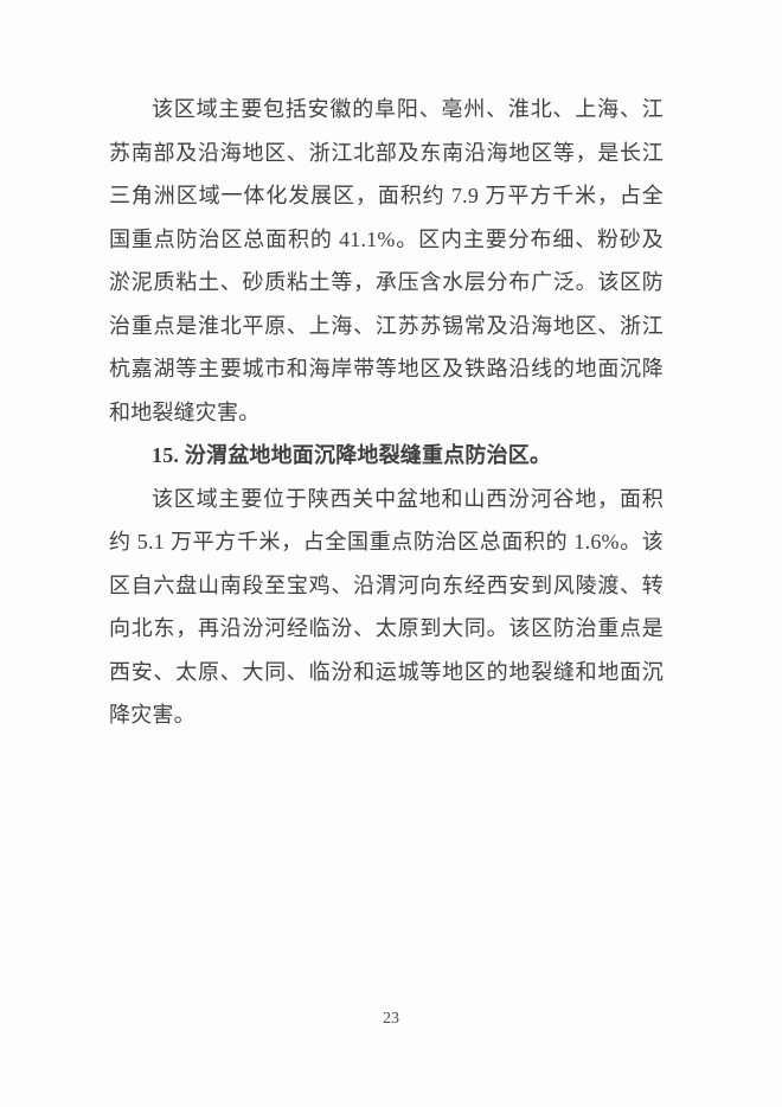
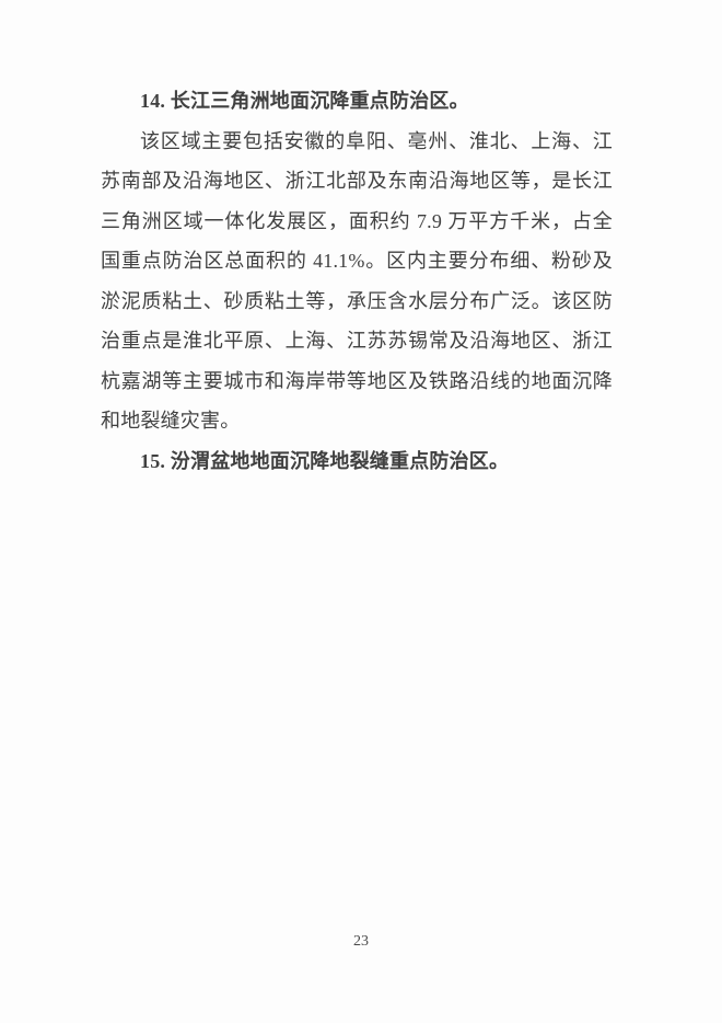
+ 14. 长江三角洲地面沉降重点防治区。
  该区域主要包括安徽的阜阳、亳州、淮北、上海、江苏南部及沿海地区、浙江北部及东南沿海地区等，是长江三角洲区域一体化发展区，面积约 7.9 万平方千米，占全国重点防治区总面积的 41.1%。区内主要分布细、粉砂及淤泥质粘土、砂质粘土等，承压含水层分布广泛。该区防治重点是淮北平原、上海、江苏苏锡常及沿海地区、浙江杭嘉湖等主要城市和海岸带等地区及铁路沿线的地面沉降和地裂缝灾害。
  15. 汾渭盆地地面沉降地裂缝重点防治区。
- 该区域主要位于陕西关中盆地和山西汾河谷地，面积约 5.1 万平方千米，占全国重点防治区总面积的 1.6%。该区自六盘山南段至宝鸡、沿渭河向东经西安到风陵渡、转向北东，再沿汾河经临汾、太原到大同。该区防治重点是西安、太原、大同、临汾和运城等地区的地裂缝和地面沉降灾害。
  23
